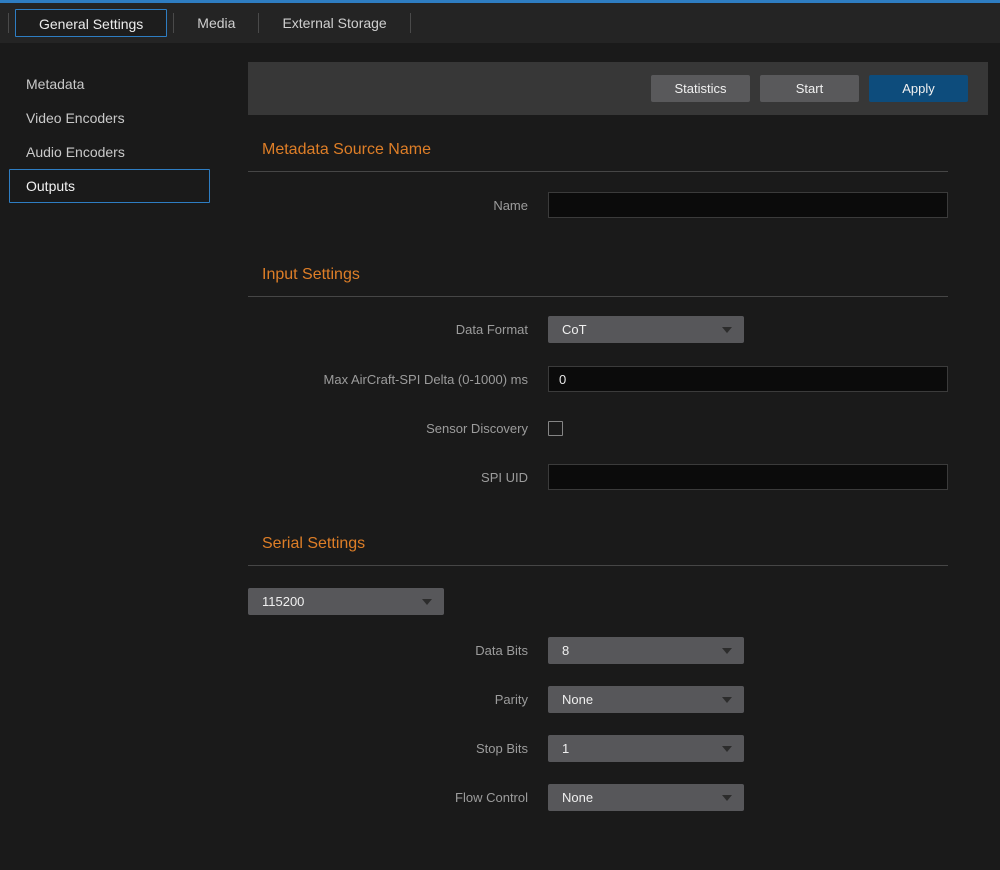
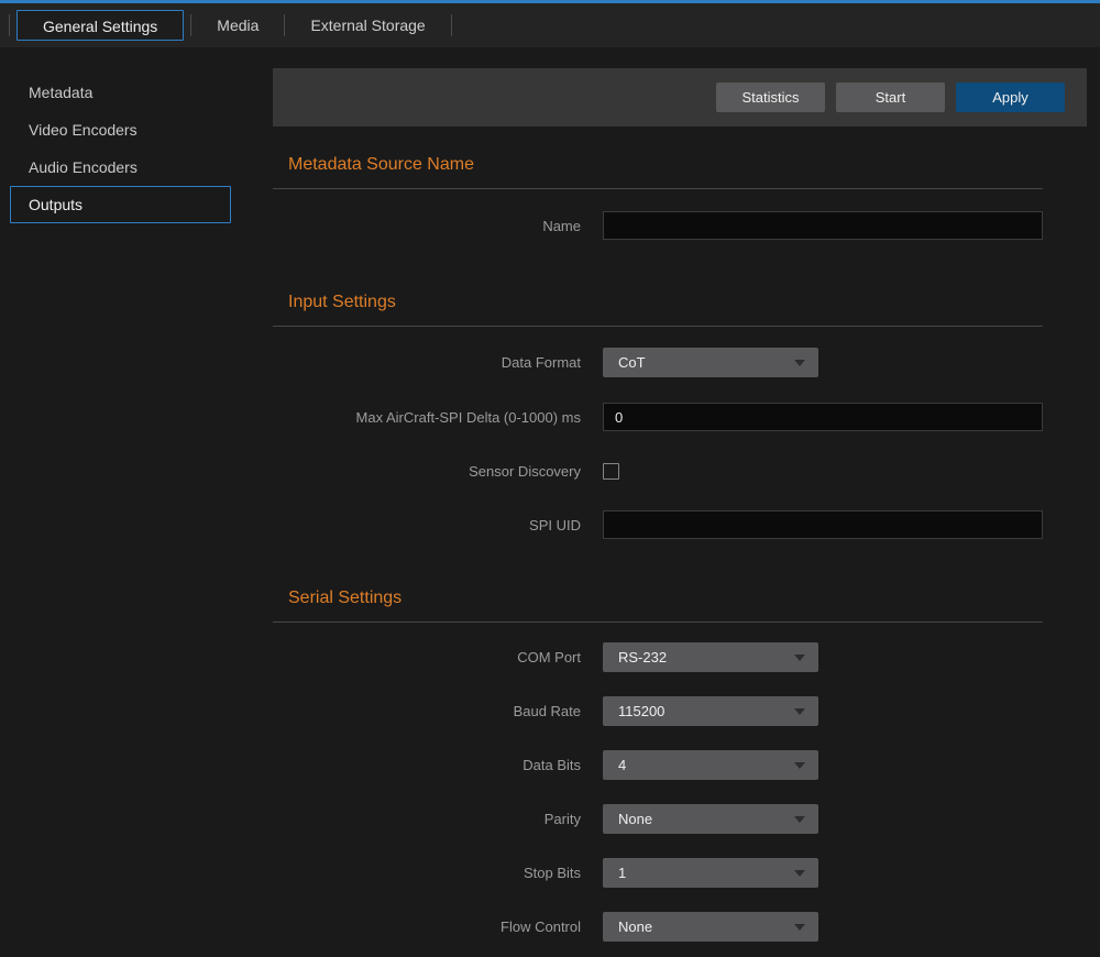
  General Settings
  Media
  External Storage
  Metadata
  Video Encoders
  Audio Encoders
  Outputs
  Statistics
  Start
  Apply
  Metadata Source Name
  Name
  Input Settings
  Data Format
  CoT
  Max AirCraft-SPI Delta (0-1000) ms
  0
  Sensor Discovery
  SPI UID
  Serial Settings
+ COM Port
+ RS-232
+ Baud Rate
  115200
  Data Bits
- 8
+ 4
  Parity
  None
  Stop Bits
  1
  Flow Control
  None
